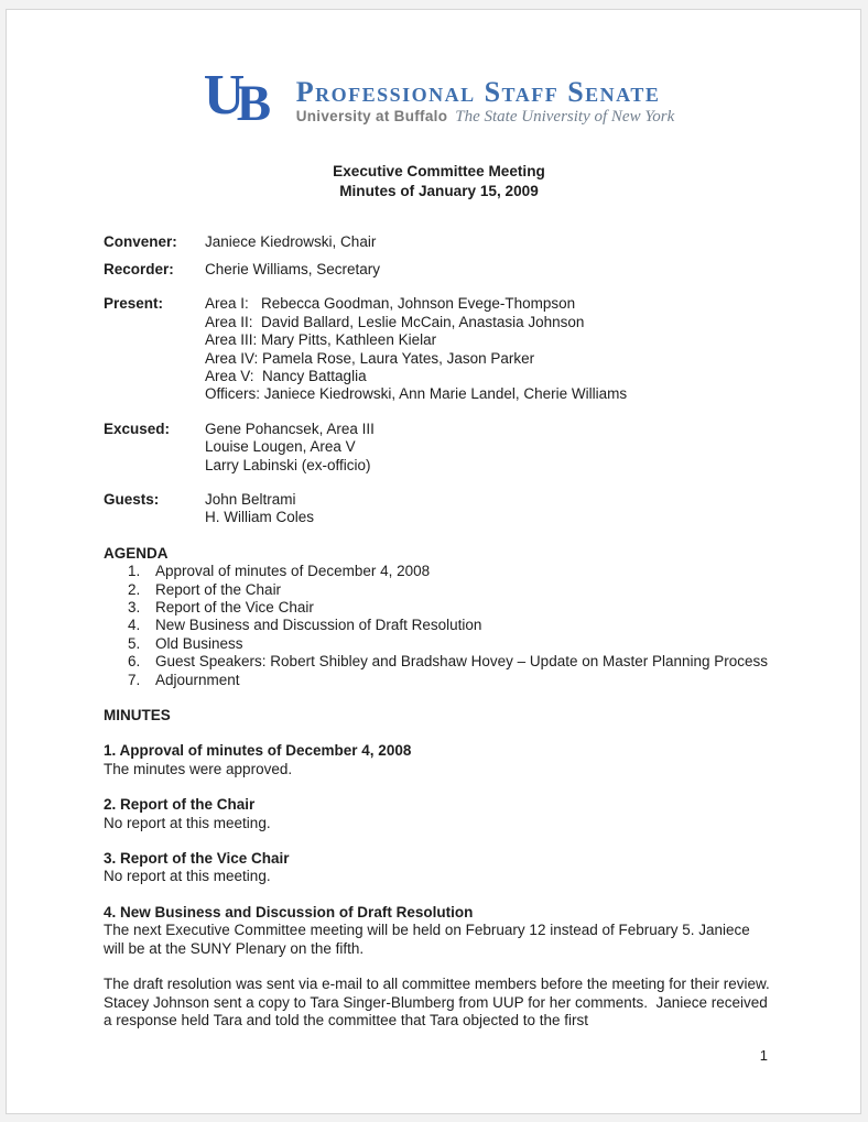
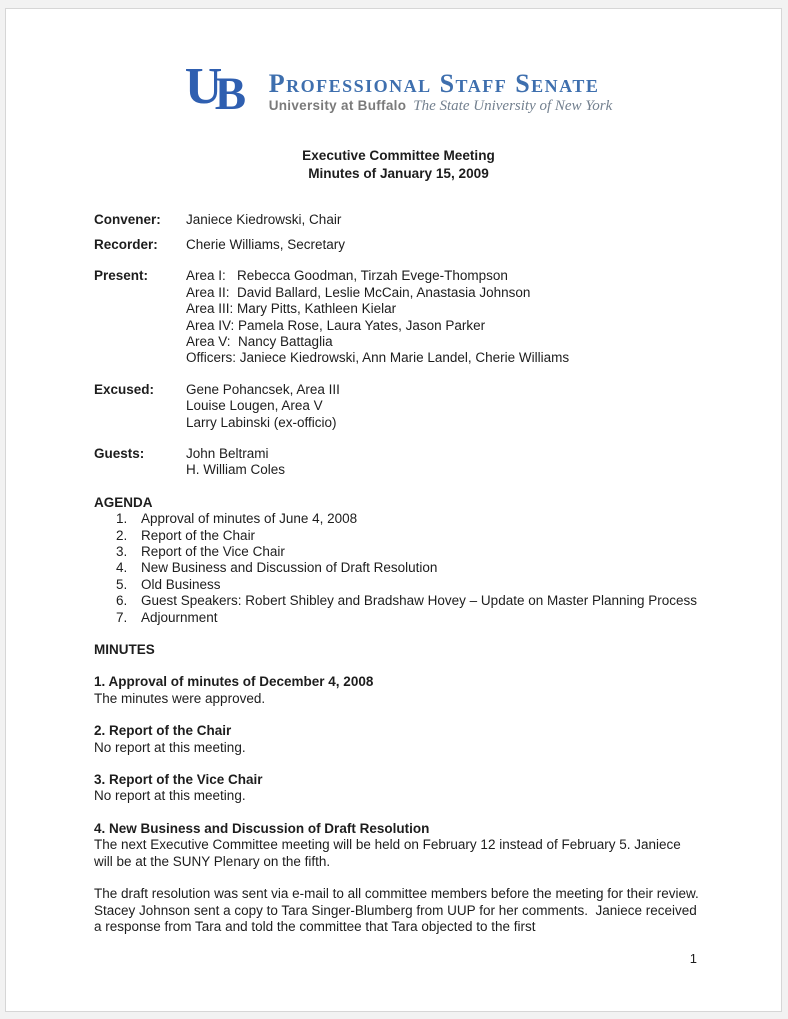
  U
  B
  Professional Staff Senate
  University at Buffalo
  The State University of New York
  Executive Committee Meeting
  Minutes of January 15, 2009
  Convener:
  Janiece Kiedrowski, Chair
  Recorder:
  Cherie Williams, Secretary
  Present:
- Area I: Rebecca Goodman, Johnson Evege-Thompson
+ Area I: Rebecca Goodman, Tirzah Evege-Thompson
  Area II: David Ballard, Leslie McCain, Anastasia Johnson
  Area III: Mary Pitts, Kathleen Kielar
  Area IV: Pamela Rose, Laura Yates, Jason Parker
  Area V: Nancy Battaglia
  Officers: Janiece Kiedrowski, Ann Marie Landel, Cherie Williams
  Excused:
  Gene Pohancsek, Area III
  Louise Lougen, Area V
  Larry Labinski (ex-officio)
  Guests:
  John Beltrami
  H. William Coles
  AGENDA
  1.
- Approval of minutes of December 4, 2008
+ Approval of minutes of June 4, 2008
  2.
  Report of the Chair
  3.
  Report of the Vice Chair
  4.
  New Business and Discussion of Draft Resolution
  5.
  Old Business
  6.
  Guest Speakers: Robert Shibley and Bradshaw Hovey – Update on Master Planning Process
  7.
  Adjournment
  MINUTES
  1. Approval of minutes of December 4, 2008
  The minutes were approved.
  2. Report of the Chair
  No report at this meeting.
  3. Report of the Vice Chair
  No report at this meeting.
  4. New Business and Discussion of Draft Resolution
  The next Executive Committee meeting will be held on February 12 instead of February 5. Janiece will be at the SUNY Plenary on the fifth.
- The draft resolution was sent via e-mail to all committee members before the meeting for their review. Stacey Johnson sent a copy to Tara Singer-Blumberg from UUP for her comments. Janiece received a response held Tara and told the committee that Tara objected to the first
+ The draft resolution was sent via e-mail to all committee members before the meeting for their review. Stacey Johnson sent a copy to Tara Singer-Blumberg from UUP for her comments. Janiece received a response from Tara and told the committee that Tara objected to the first
  1
